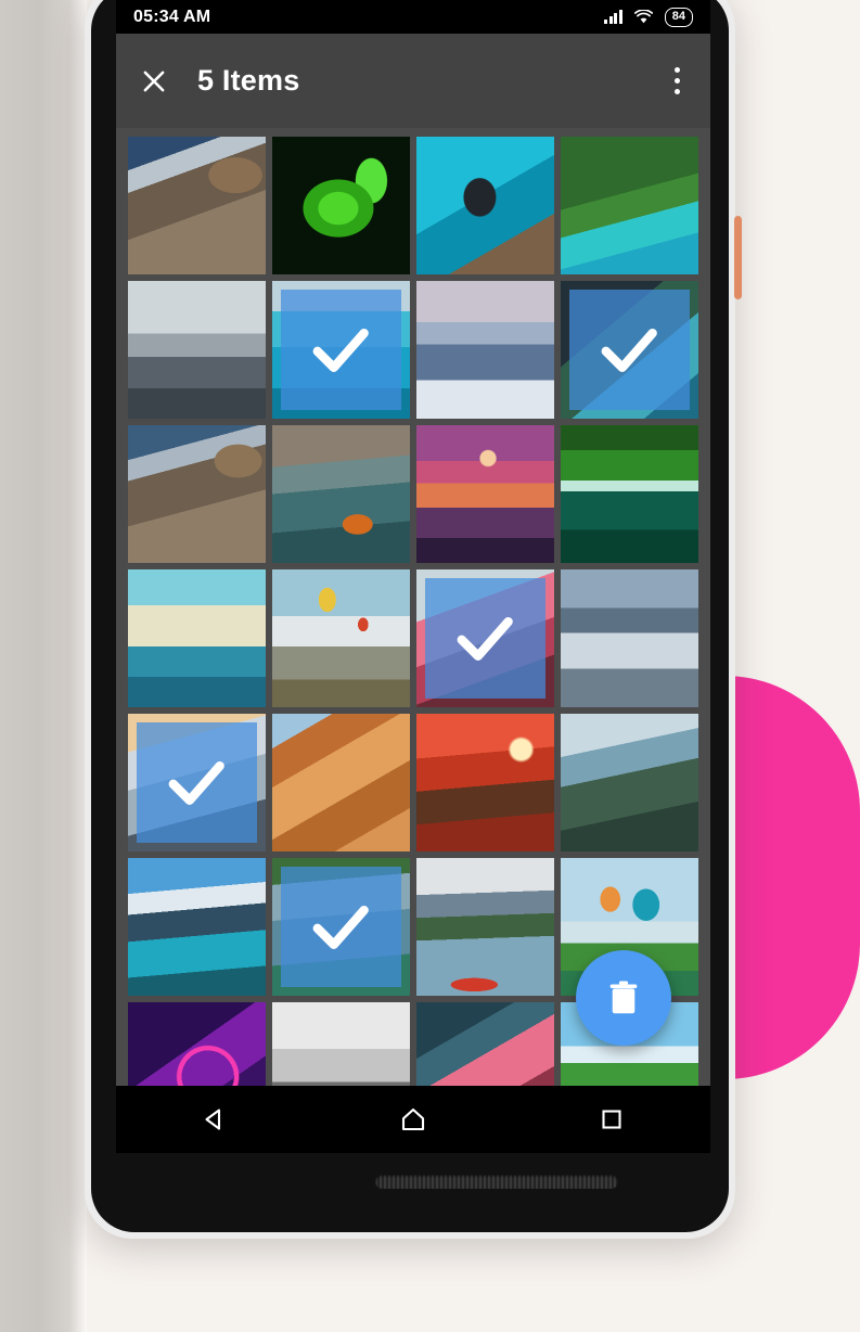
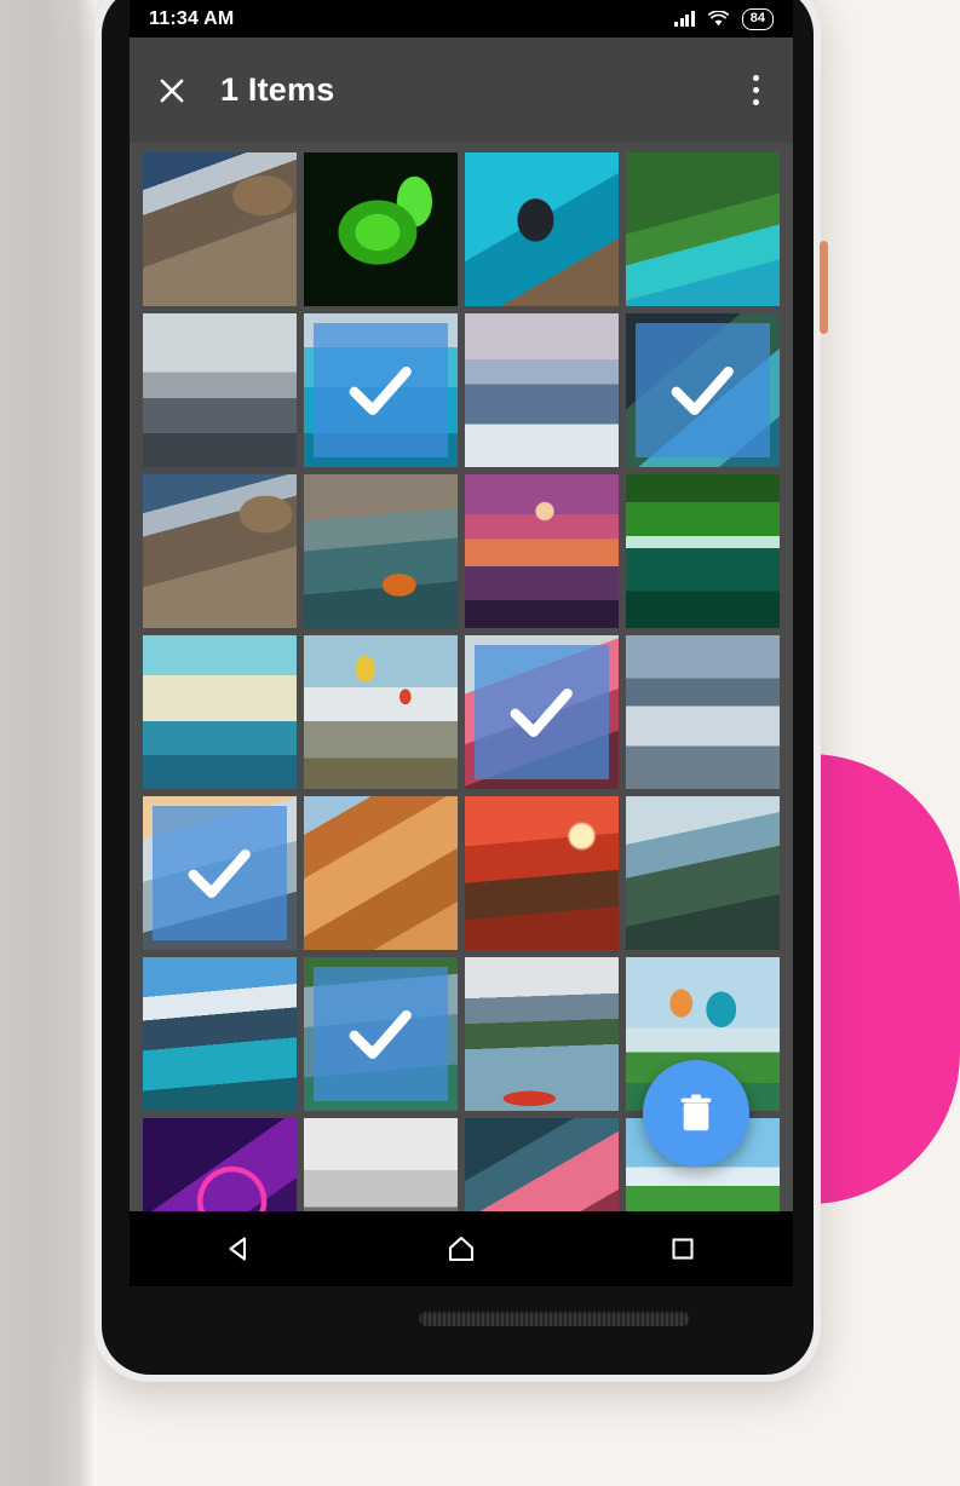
- 05:34 AM
+ 11:34 AM
  84
- 5 Items
+ 1 Items
